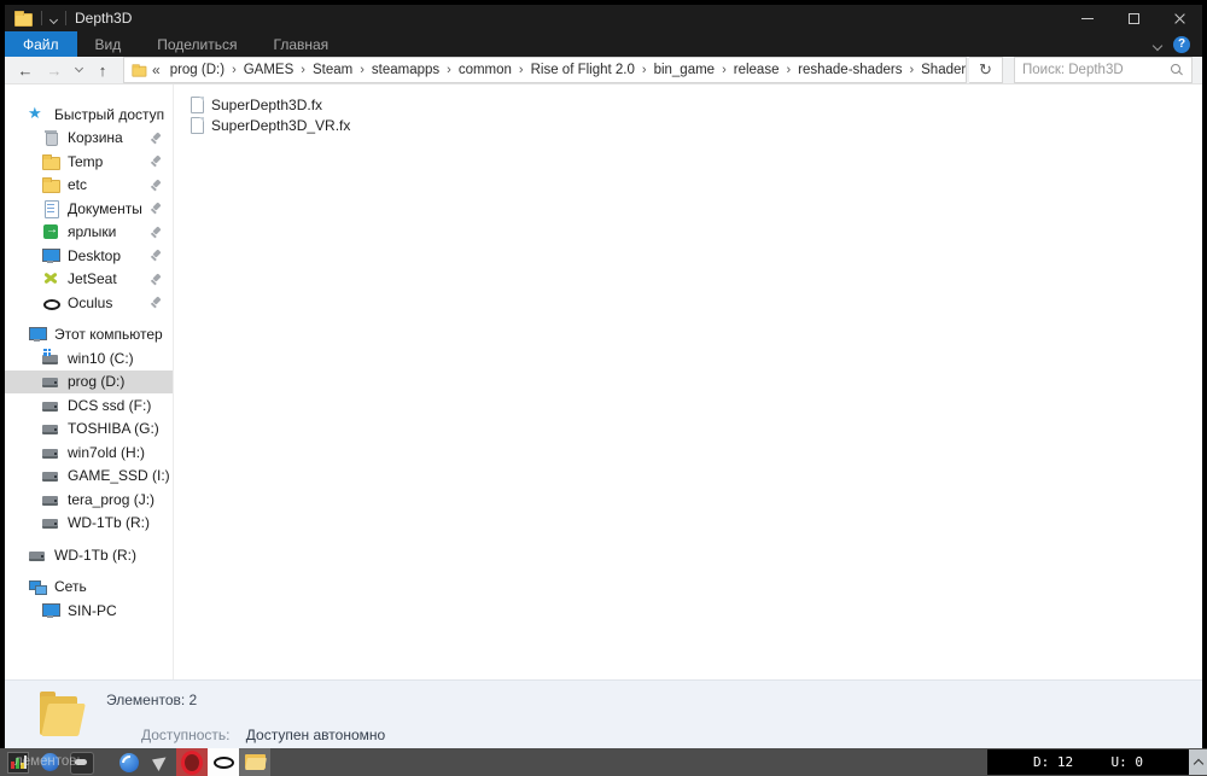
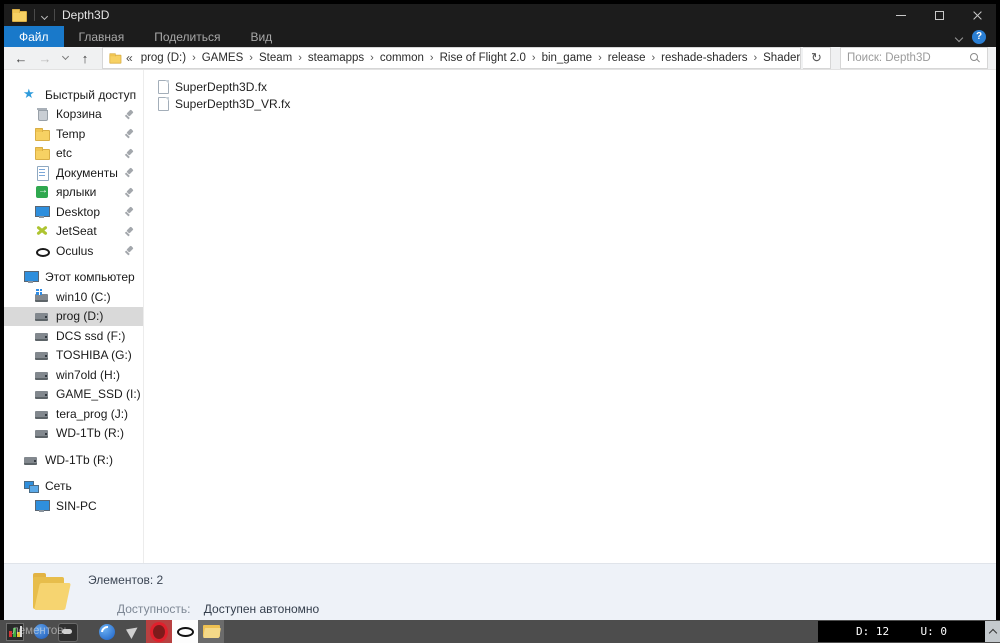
  Depth3D
  Файл
- Вид
+ Главная
  Поделиться
- Главная
+ Вид
  ?
  ←
  →
  ↑
  «
  prog (D:)
  ›
  GAMES
  ›
  Steam
  ›
  steamapps
  ›
  common
  ›
  Rise of Flight 2.0
  ›
  bin_game
  ›
  release
  ›
  reshade-shaders
  ›
  Shader
  ↻
  Поиск: Depth3D
  Быстрый доступ
  Корзина
  Temp
  etc
  Документы
  ярлыки
  Desktop
  JetSeat
  Oculus
  Этот компьютер
  win10 (C:)
  prog (D:)
  DCS ssd (F:)
  TOSHIBA (G:)
  win7old (H:)
  GAME_SSD (I:)
  tera_prog (J:)
  WD-1Tb (R:)
  WD-1Tb (R:)
  Сеть
  SIN-PC
  SuperDepth3D.fx
  SuperDepth3D_VR.fx
  Элементов: 2
  Доступность: Доступен автономно
  лементов:
  D: 12
  U: 0
